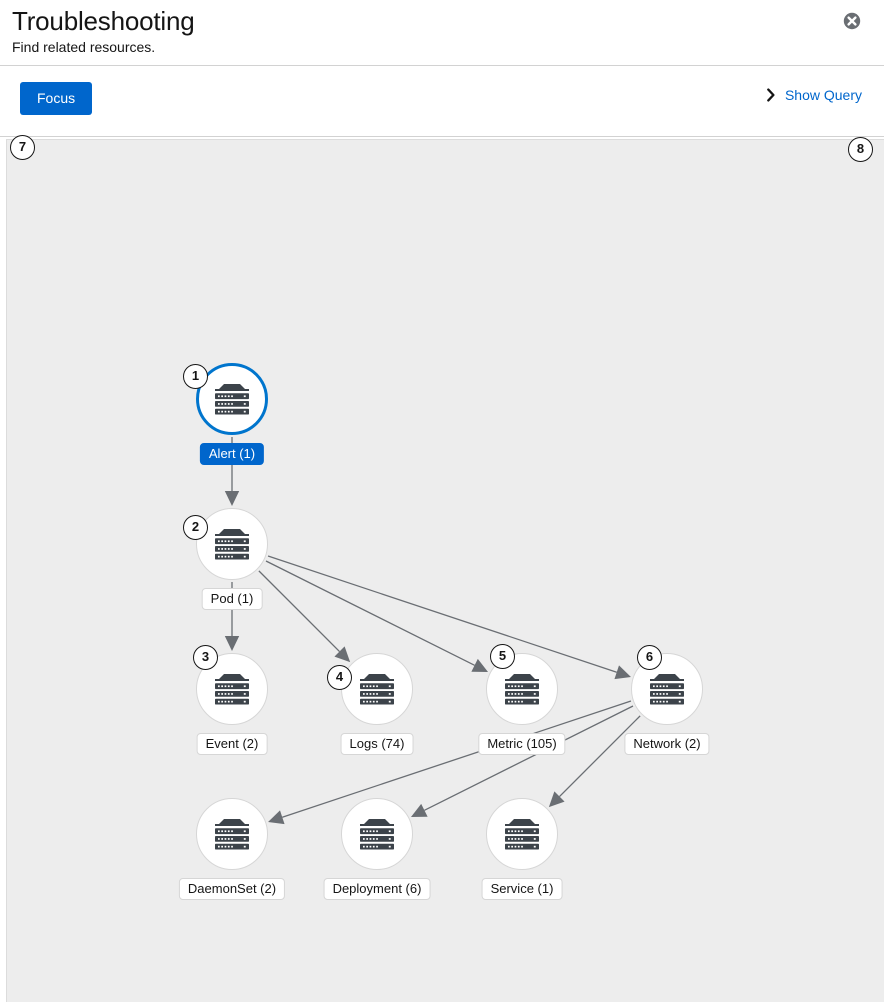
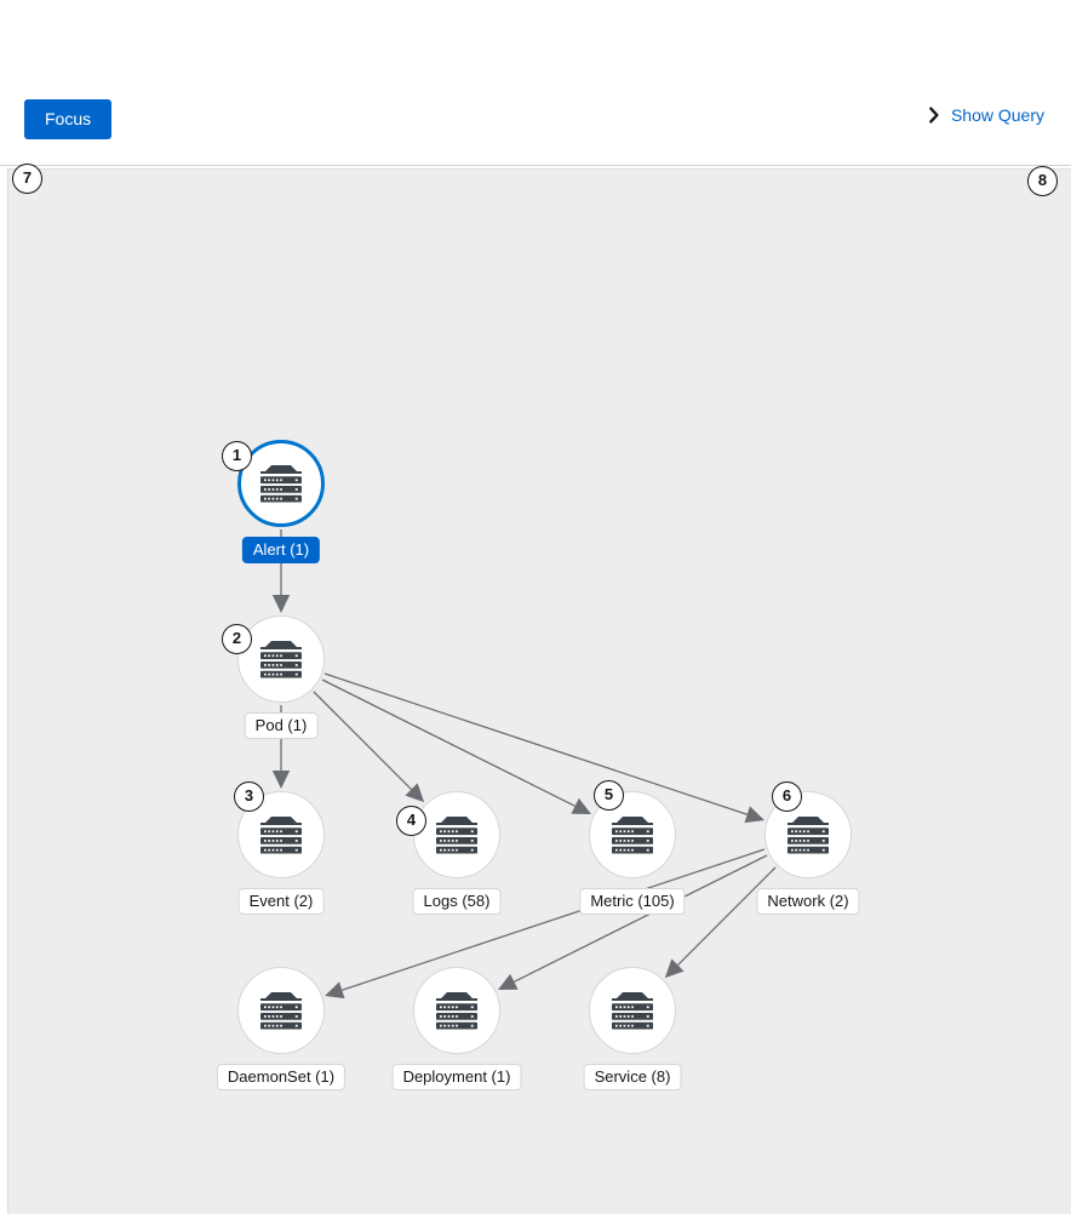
- Troubleshooting
- Find related resources.
  Focus
  Show Query
  7
  8
  Alert (1)
  1
  Pod (1)
  2
  Event (2)
  3
- Logs (74)
+ Logs (58)
  4
  Metric (105)
  5
  Network (2)
  6
- DaemonSet (2)
+ DaemonSet (1)
- Deployment (6)
+ Deployment (1)
- Service (1)
+ Service (8)
